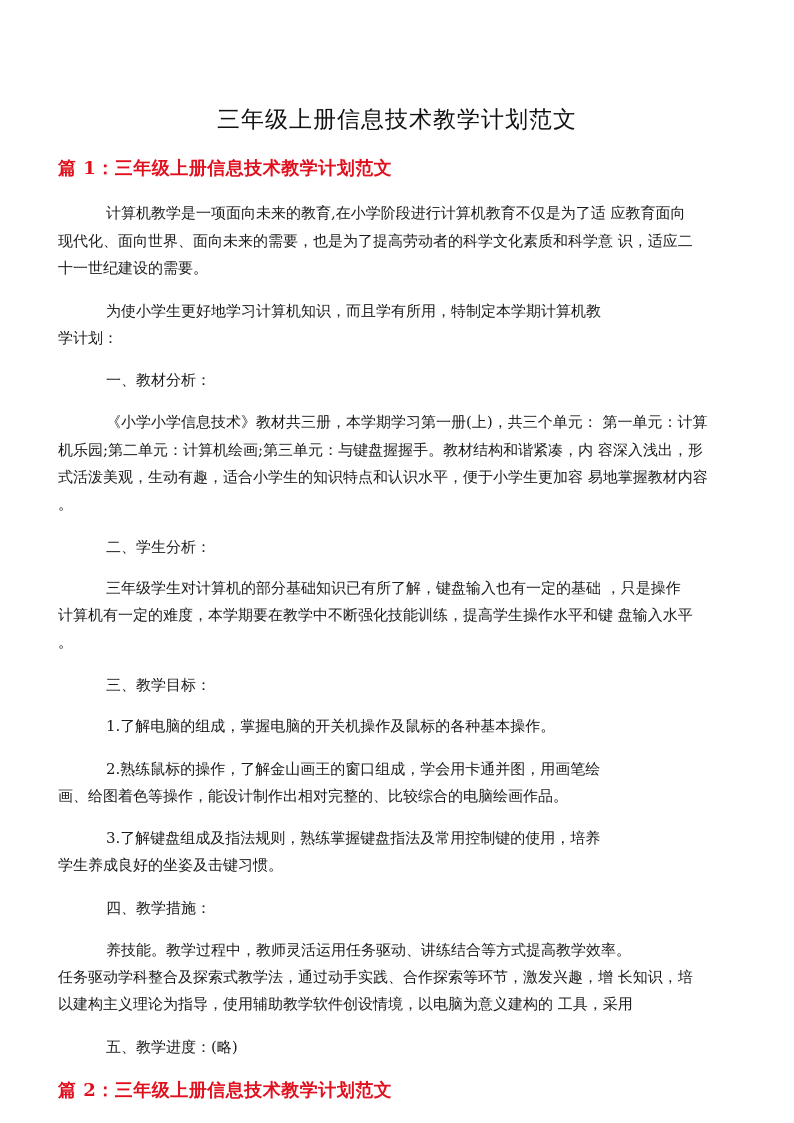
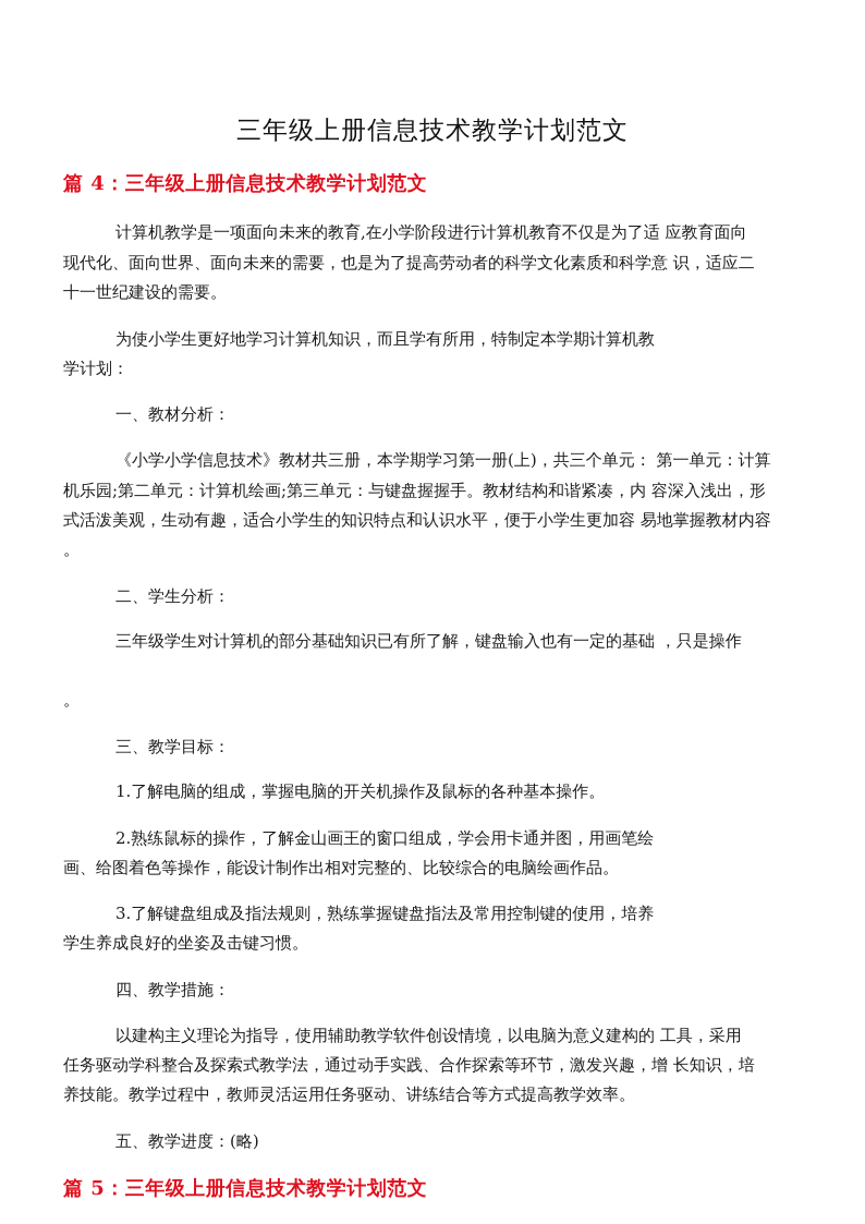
  三年级上册信息技术教学计划范文
- 篇 1：三年级上册信息技术教学计划范文
+ 篇 4：三年级上册信息技术教学计划范文
  计算机教学是一项面向未来的教育,在小学阶段进行计算机教育不仅是为了适 应教育面向
  现代化、面向世界、面向未来的需要，也是为了提高劳动者的科学文化素质和科学意 识，适应二
  十一世纪建设的需要。
  为使小学生更好地学习计算机知识，而且学有所用，特制定本学期计算机教
  学计划：
  一、教材分析：
  《小学小学信息技术》教材共三册，本学期学习第一册(上)，共三个单元： 第一单元：计算
  机乐园;第二单元：计算机绘画;第三单元：与键盘握握手。教材结构和谐紧凑，内 容深入浅出，形
  式活泼美观，生动有趣，适合小学生的知识特点和认识水平，便于小学生更加容 易地掌握教材内容
  。
  二、学生分析：
  三年级学生对计算机的部分基础知识已有所了解，键盘输入也有一定的基础 ，只是操作
- 计算机有一定的难度，本学期要在教学中不断强化技能训练，提高学生操作水平和键 盘输入水平
  。
  三、教学目标：
  1.了解电脑的组成，掌握电脑的开关机操作及鼠标的各种基本操作。
  2.熟练鼠标的操作，了解金山画王的窗口组成，学会用卡通并图，用画笔绘
  画、给图着色等操作，能设计制作出相对完整的、比较综合的电脑绘画作品。
  3.了解键盘组成及指法规则，熟练掌握键盘指法及常用控制键的使用，培养
  学生养成良好的坐姿及击键习惯。
  四、教学措施：
- 养技能。教学过程中，教师灵活运用任务驱动、讲练结合等方式提高教学效率。
+ 以建构主义理论为指导，使用辅助教学软件创设情境，以电脑为意义建构的 工具，采用
  任务驱动学科整合及探索式教学法，通过动手实践、合作探索等环节，激发兴趣，增 长知识，培
- 以建构主义理论为指导，使用辅助教学软件创设情境，以电脑为意义建构的 工具，采用
+ 养技能。教学过程中，教师灵活运用任务驱动、讲练结合等方式提高教学效率。
  五、教学进度：(略)
- 篇 2：三年级上册信息技术教学计划范文
+ 篇 5：三年级上册信息技术教学计划范文
